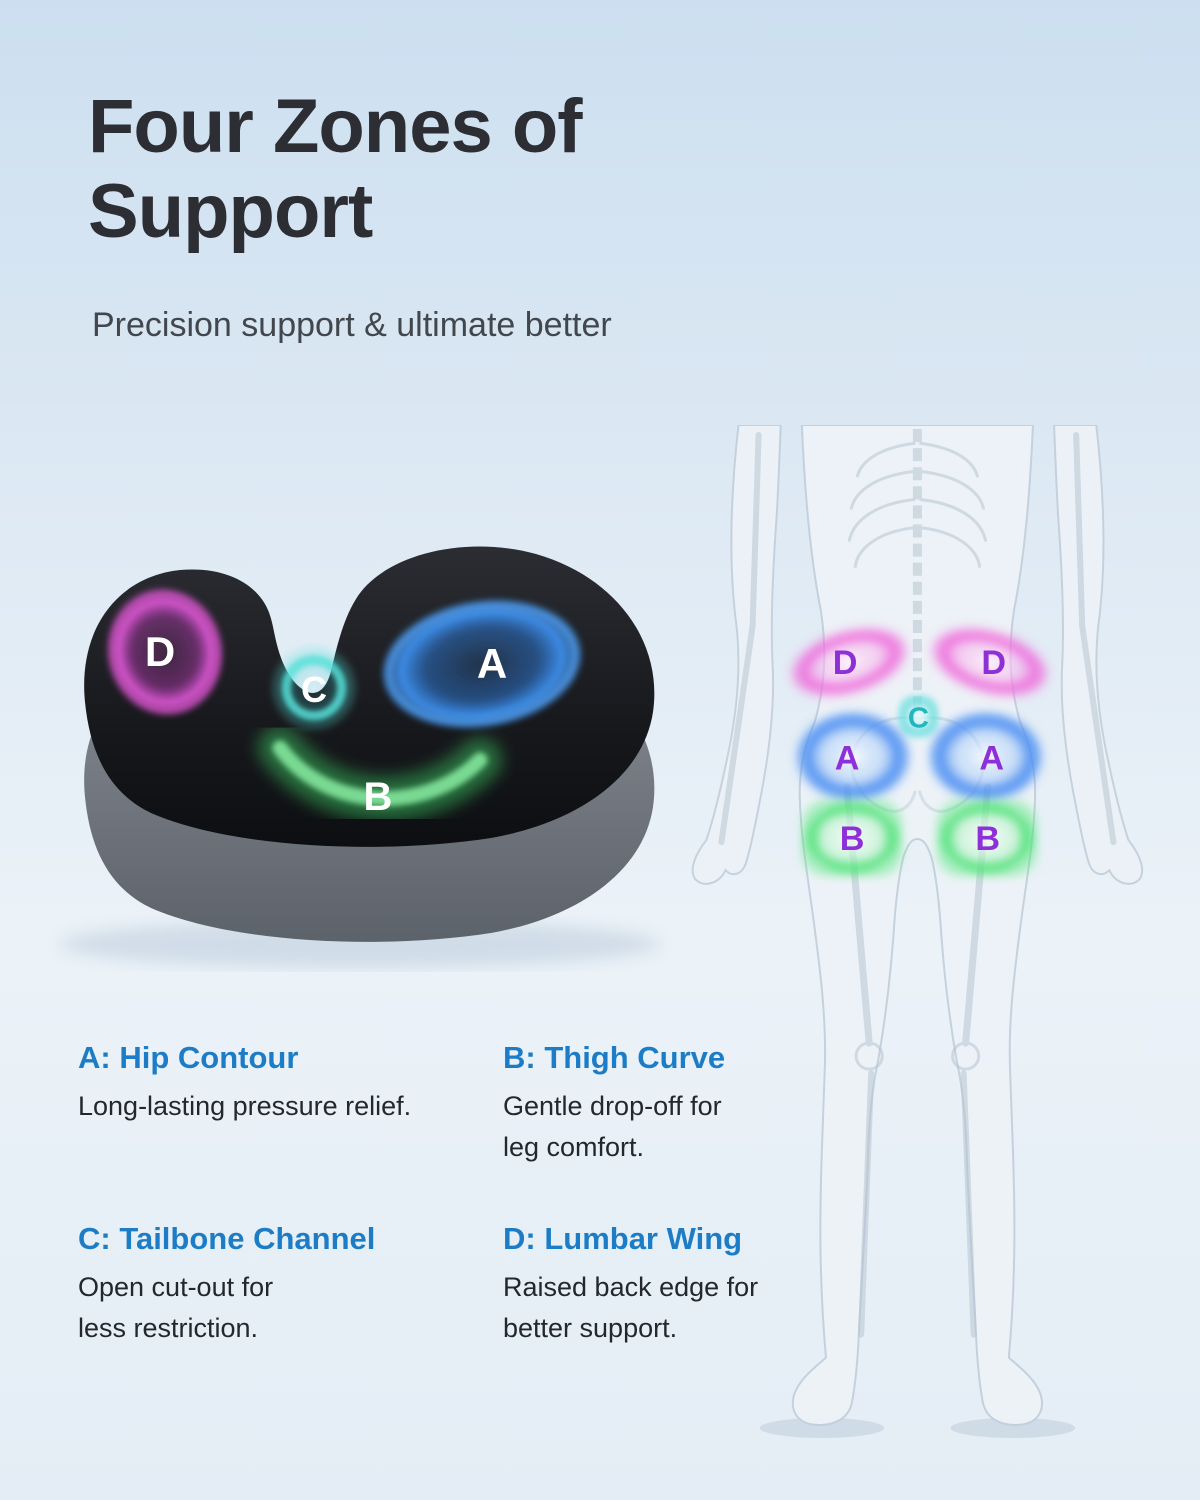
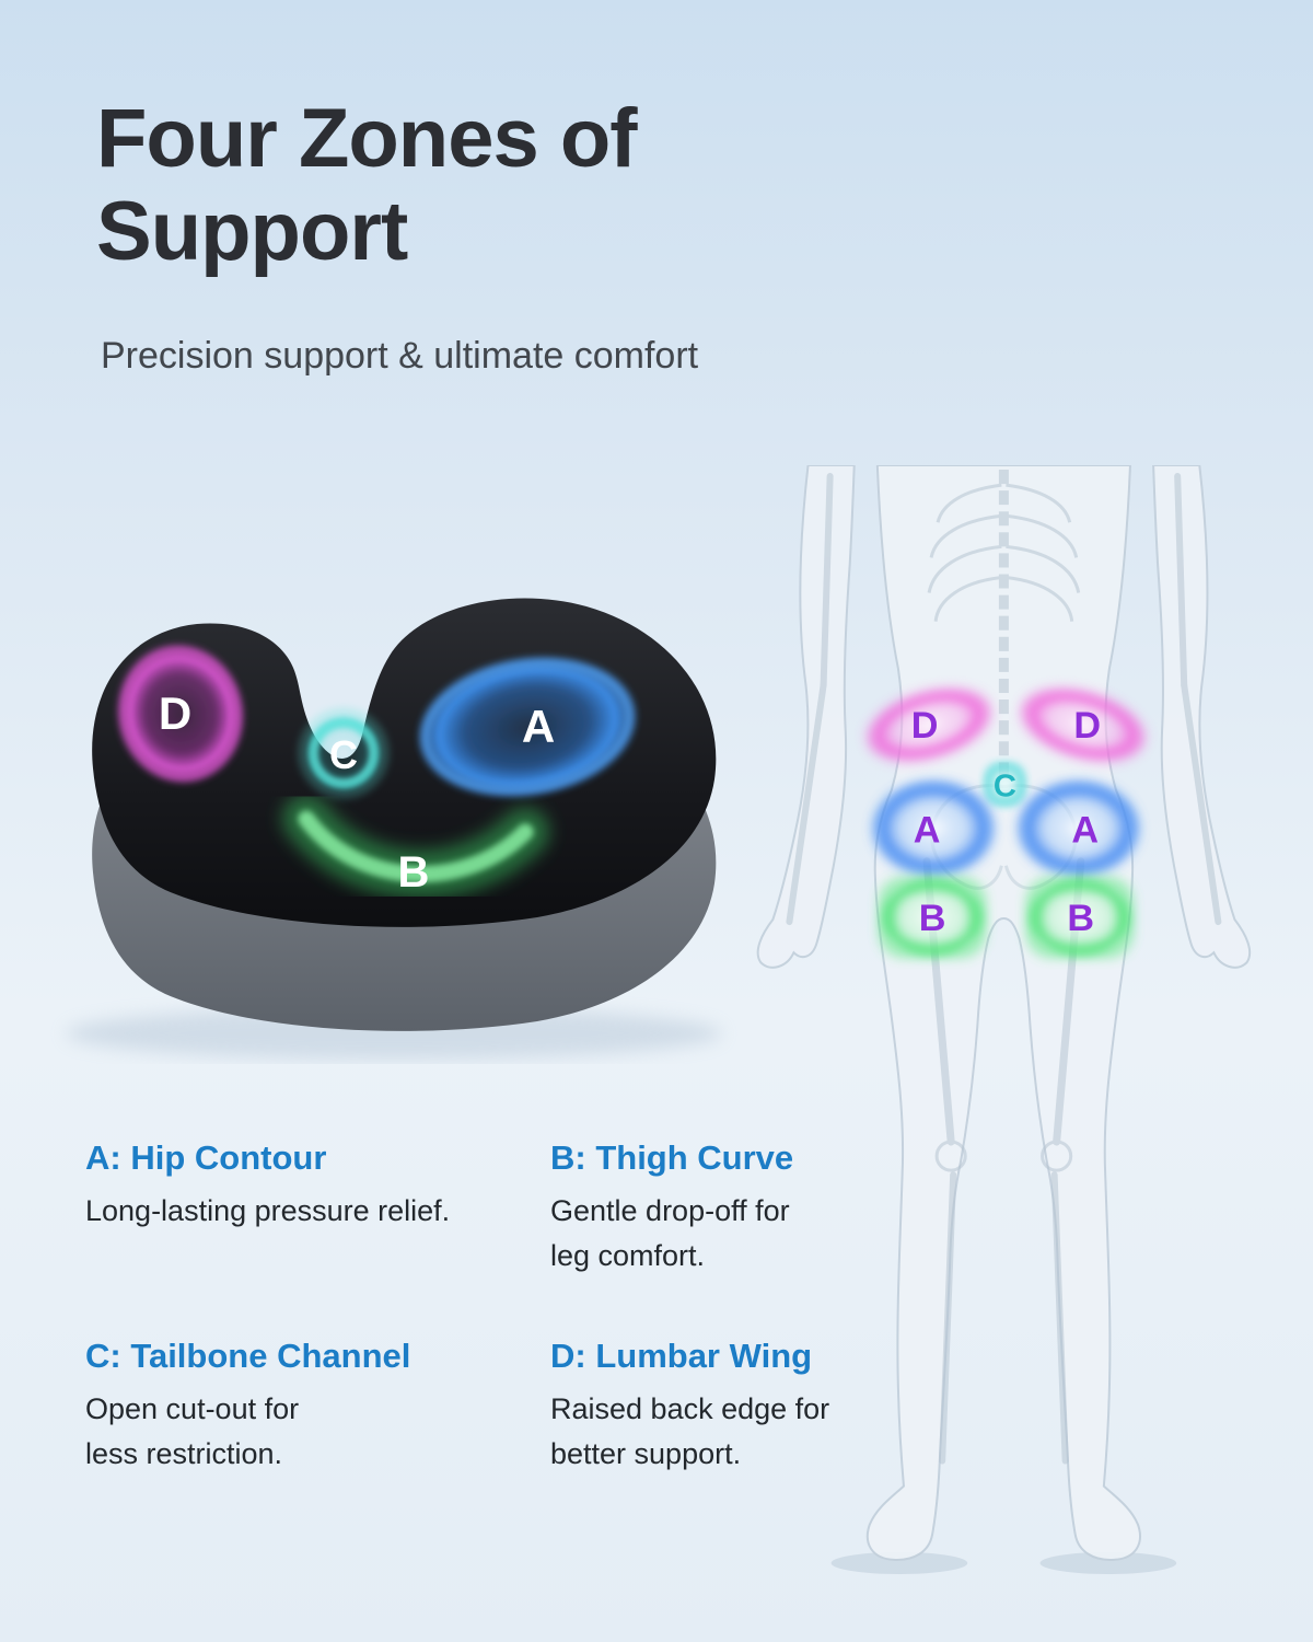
  Four Zones of
  Support
- Precision support & ultimate better
+ Precision support & ultimate comfort
  D
  C
  A
  B
  D
  D
  C
  A
  A
  B
  B
  A: Hip Contour
  Long-lasting pressure relief.
  B: Thigh Curve
  Gentle drop-off for
  leg comfort.
  C: Tailbone Channel
  Open cut-out for
  less restriction.
  D: Lumbar Wing
  Raised back edge for
  better support.
